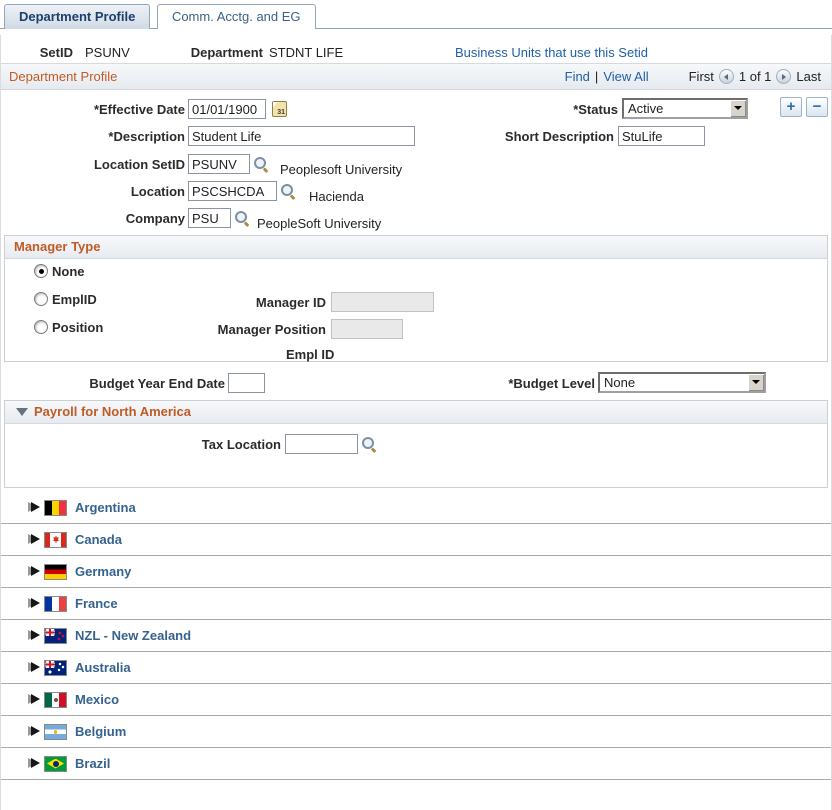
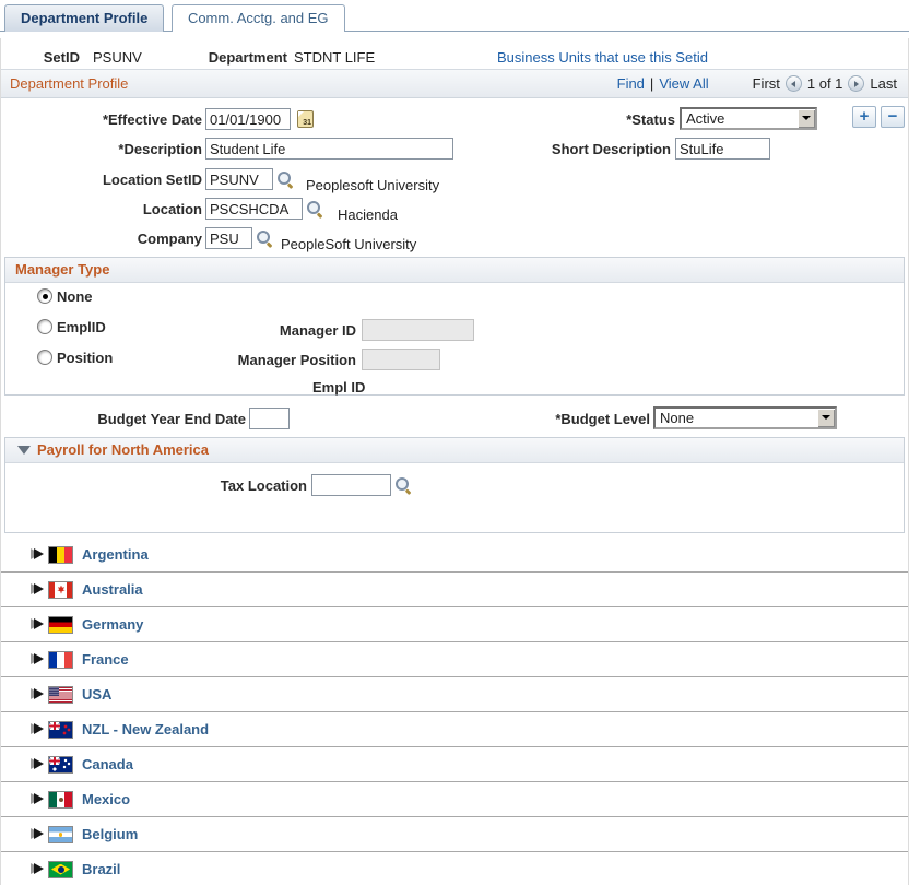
  Department Profile Comm. Acctg. and EG
  SetID
  PSUNV
  Department
  STDNT LIFE
  Business Units that use this Setid
  Department Profile
  Find
  |
  View All
  First
  1 of 1
  Last
  *Effective Date
  01/01/1900
  *Status
  Active
  +
  −
  *Description
  Student Life
  Short Description
  StuLife
  Location SetID
  PSUNV
  Peoplesoft University
  Location
  PSCSHCDA
  Hacienda
  Company
  PSU
  PeopleSoft University
  Manager Type
  None
  EmplID
  Position
  Manager ID
  Manager Position
  Empl ID
  Budget Year End Date
  *Budget Level
  None
  Payroll for North America
  Tax Location
  Argentina
- Canada
+ Australia
  Germany
  France
+ USA
  NZL - New Zealand
- Australia
+ Canada
  Mexico
  Belgium
  Brazil
